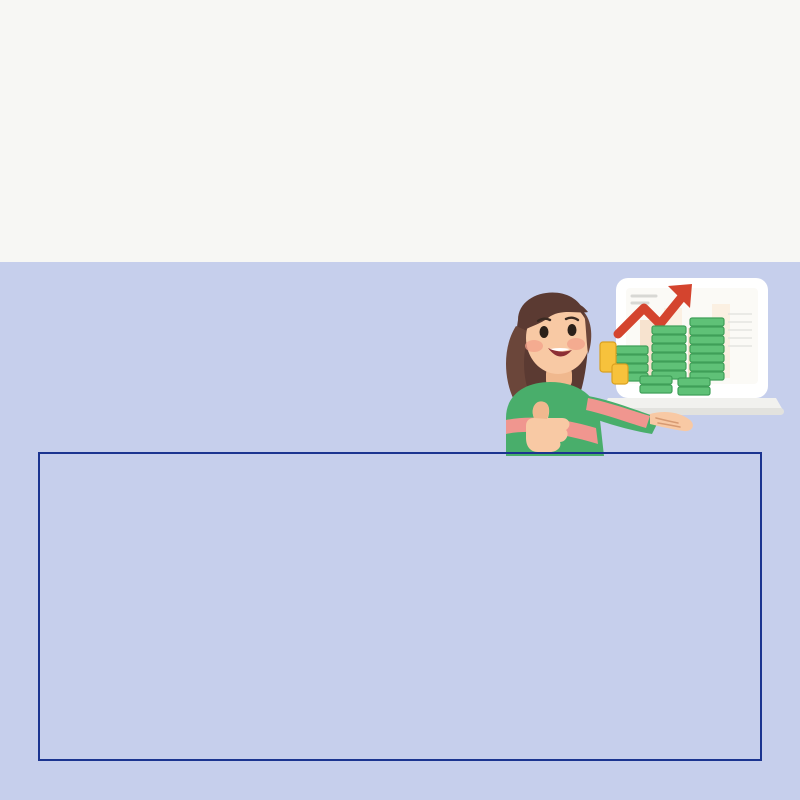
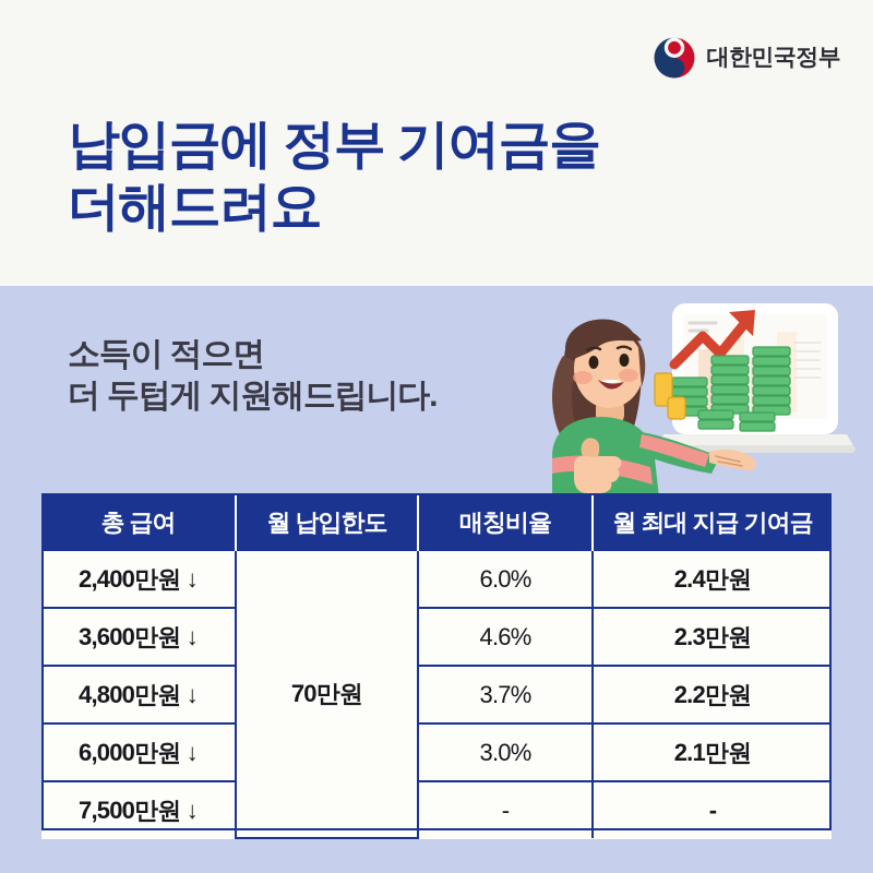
+ 대한민국정부
+ 납입금에 정부 기여금을
+ 더해드려요
+ 소득이 적으면
+ 더 두텁게 지원해드립니다.
+ 총 급여	월 납입한도	매칭비율	월 최대 지급 기여금
+ 2,400만원 ↓	70만원	6.0%	2.4만원
+ 3,600만원 ↓	4.6%	2.3만원
+ 4,800만원 ↓	3.7%	2.2만원
+ 6,000만원 ↓	3.0%	2.1만원
+ 7,500만원 ↓	-	-
